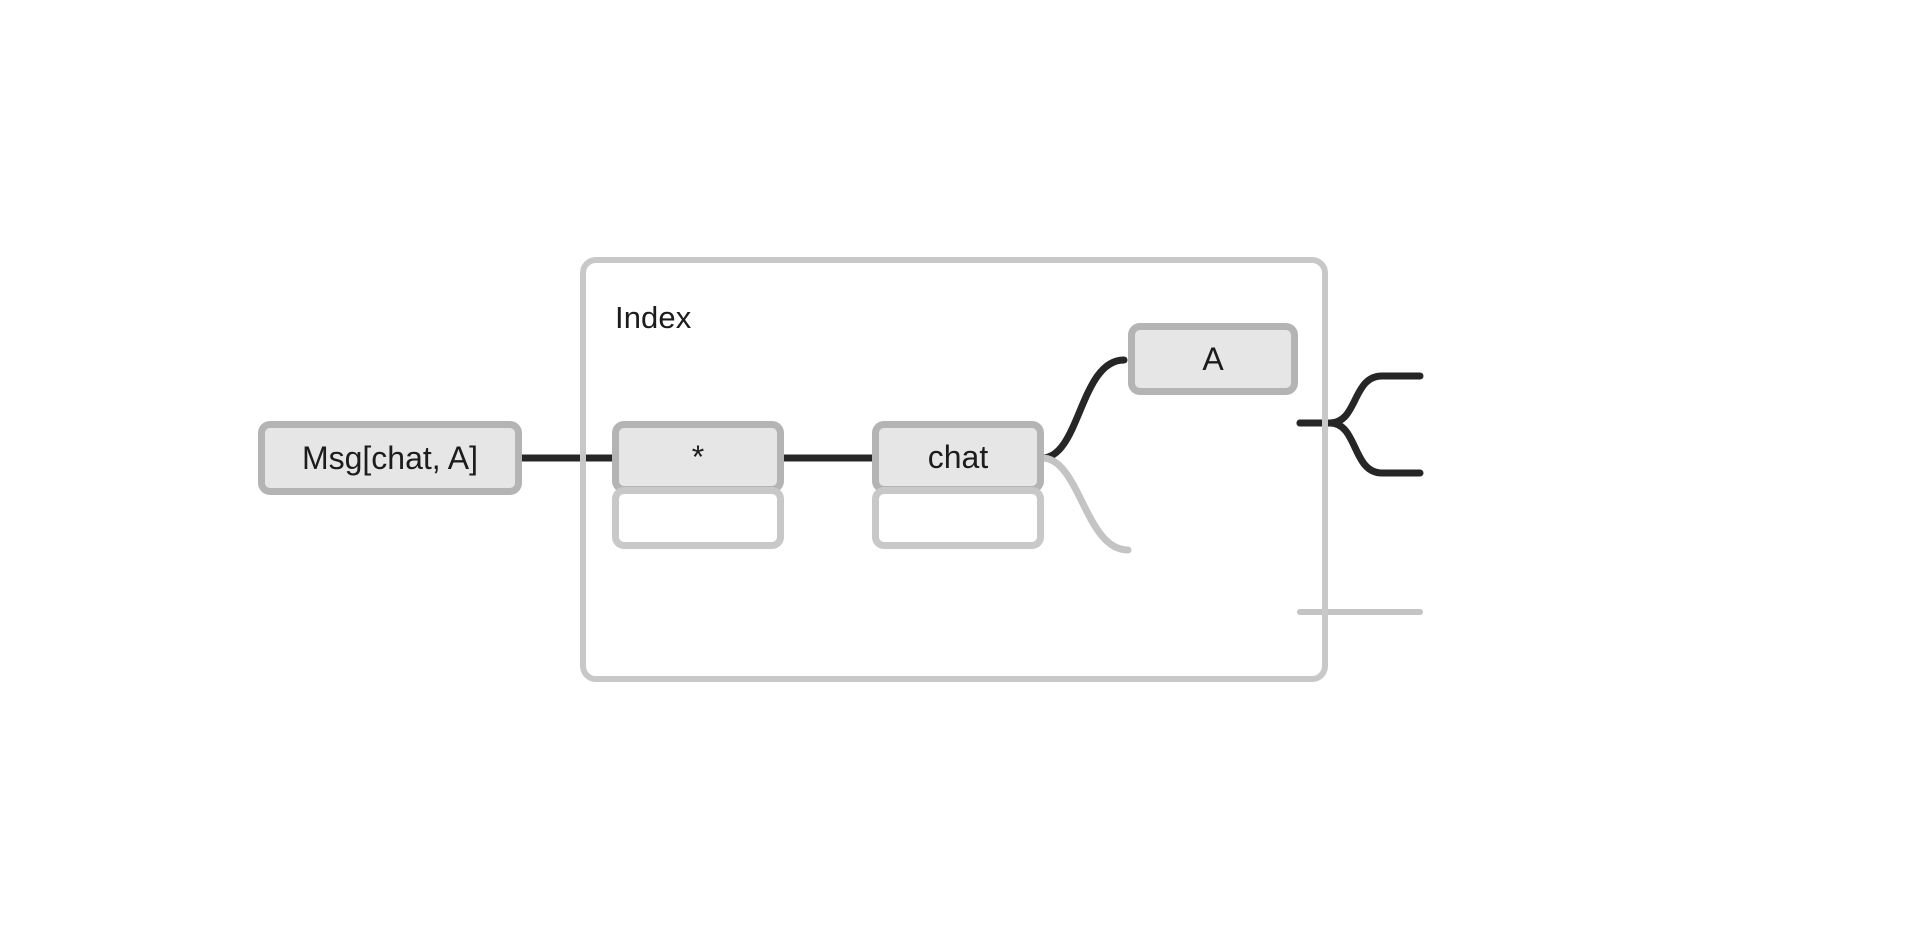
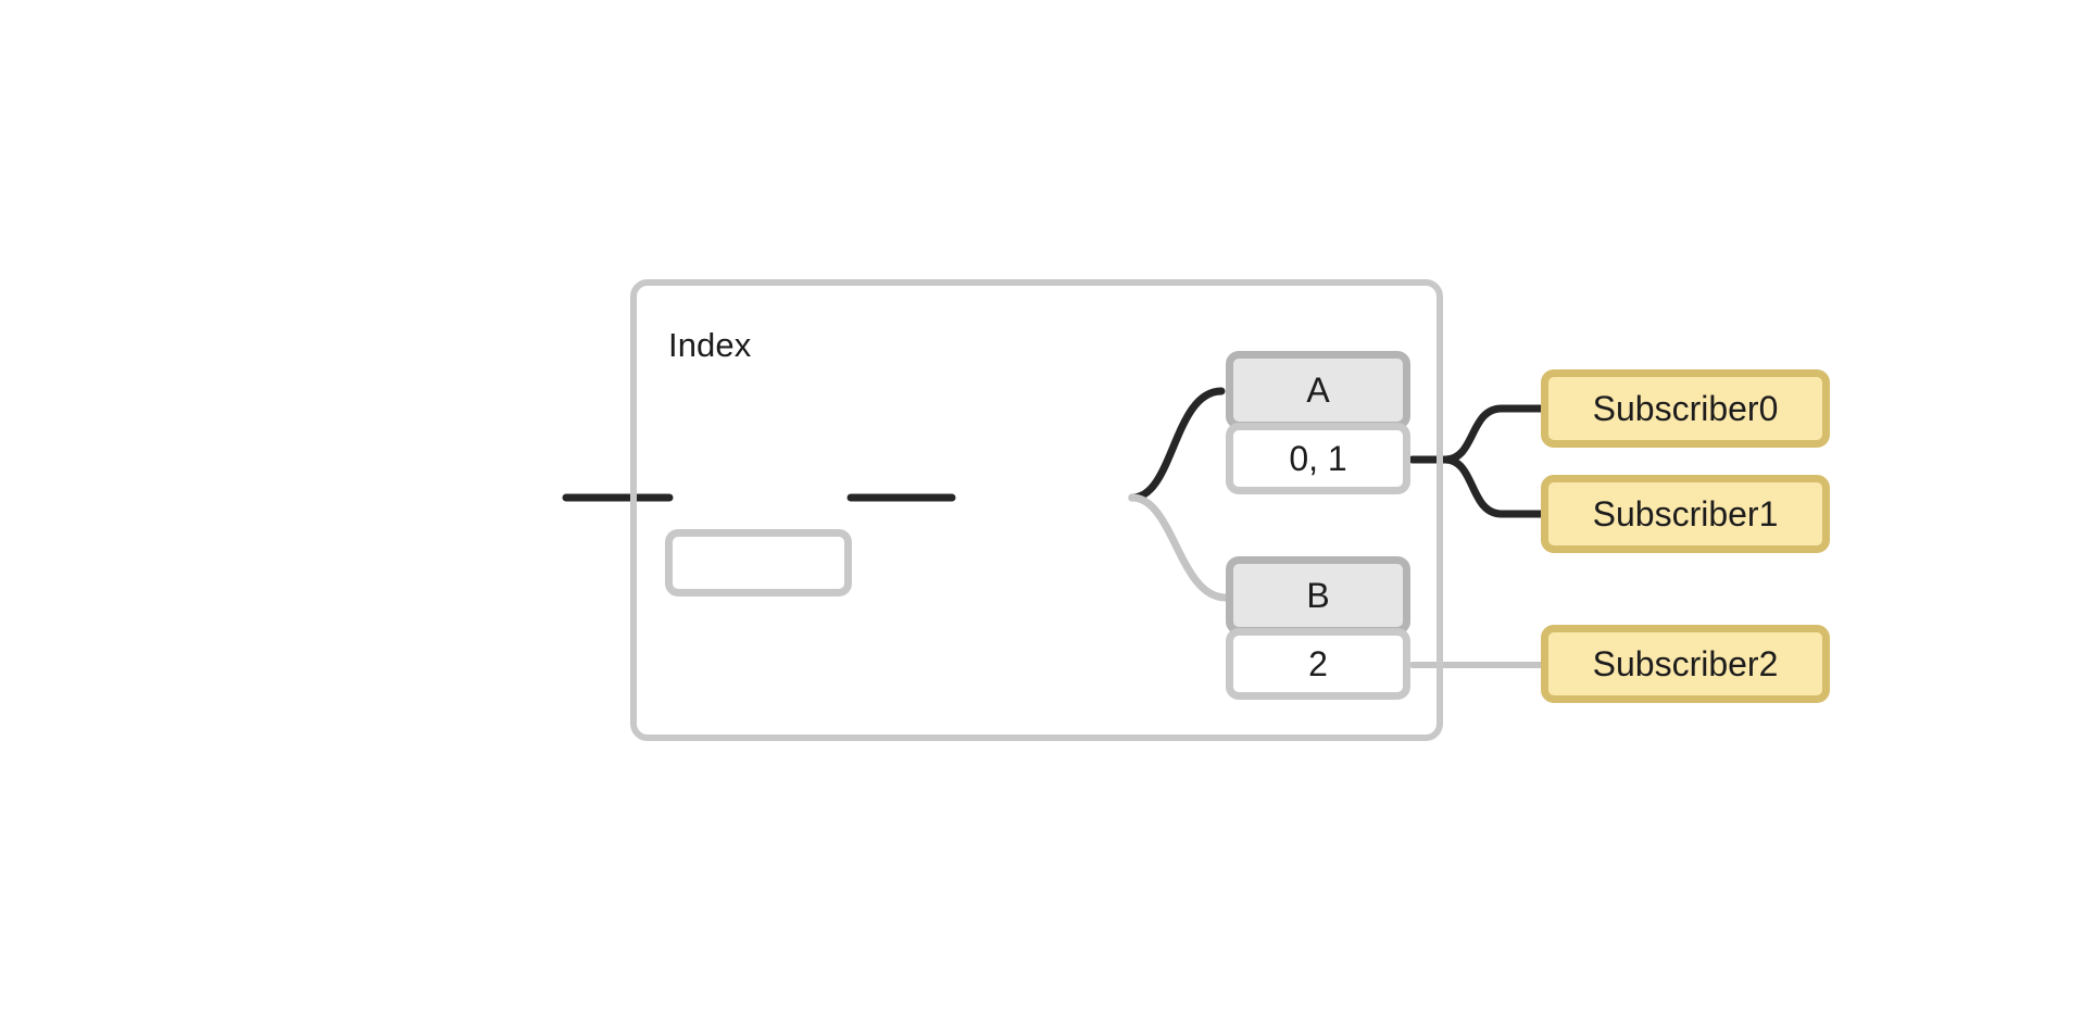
  Index
- Msg[chat, A]
- *
- chat
  A
+ 0, 1
+ B
+ 2
+ Subscriber0
+ Subscriber1
+ Subscriber2
